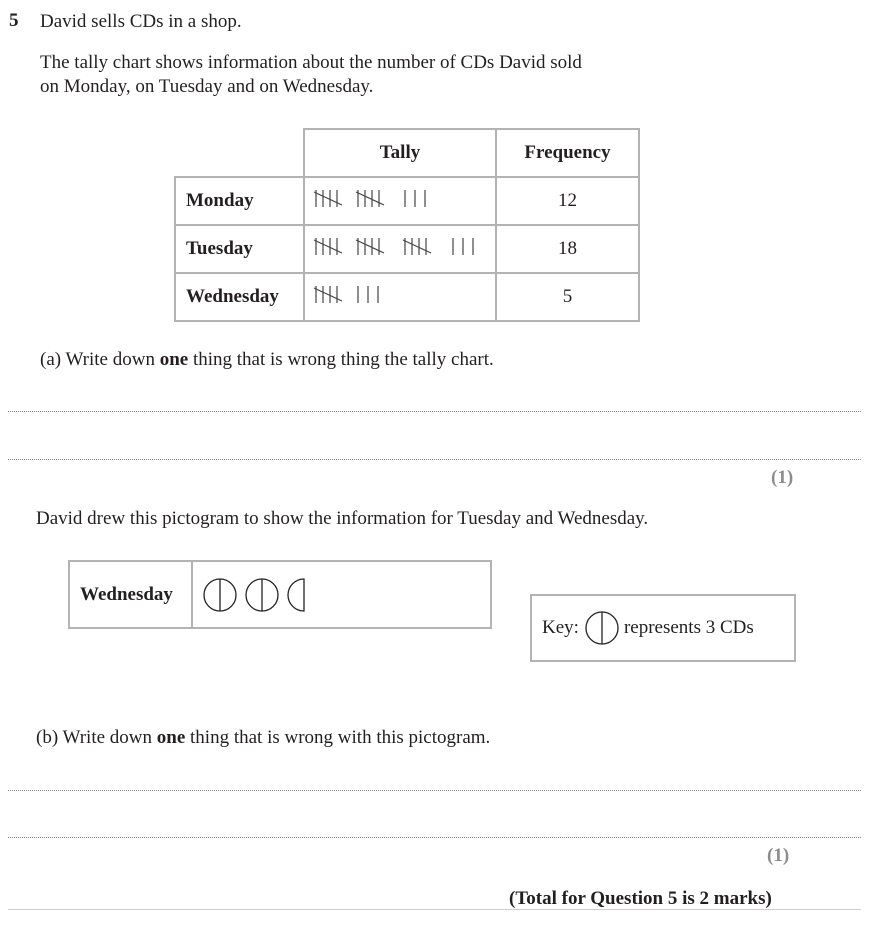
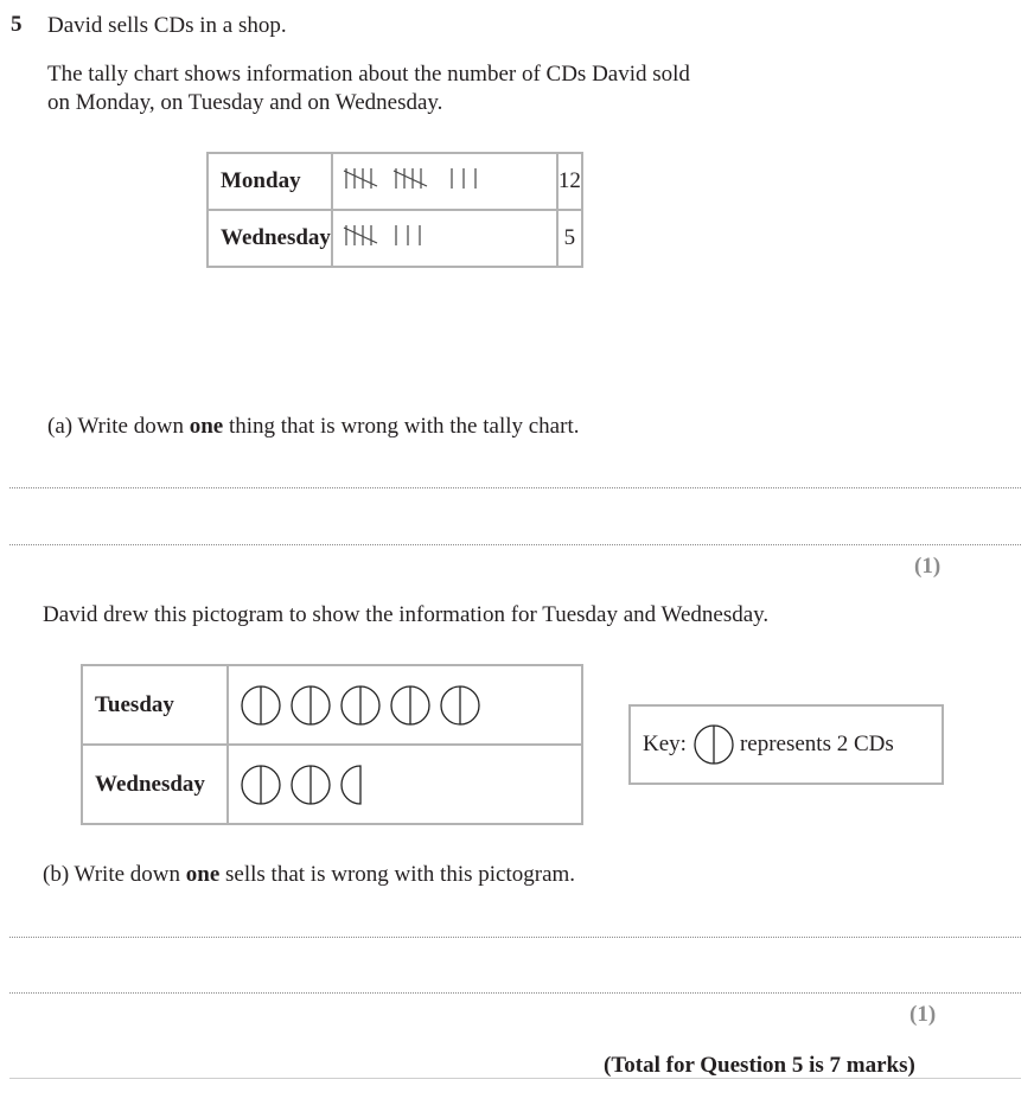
  5
  David sells CDs in a shop.
  The tally chart shows information about the number of CDs David sold
  on Monday, on Tuesday and on Wednesday.
- 	Tally	Frequency
  Monday		12
- Tuesday		18
  Wednesday		5
- (a) Write down one thing that is wrong thing the tally chart.
+ (a) Write down one thing that is wrong with the tally chart.
  (1)
  David drew this pictogram to show the information for Tuesday and Wednesday.
+ Tuesday
  Wednesday
  Key:
- represents 3 CDs
+ represents 2 CDs
- (b) Write down one thing that is wrong with this pictogram.
+ (b) Write down one sells that is wrong with this pictogram.
  (1)
- (Total for Question 5 is 2 marks)
+ (Total for Question 5 is 7 marks)
